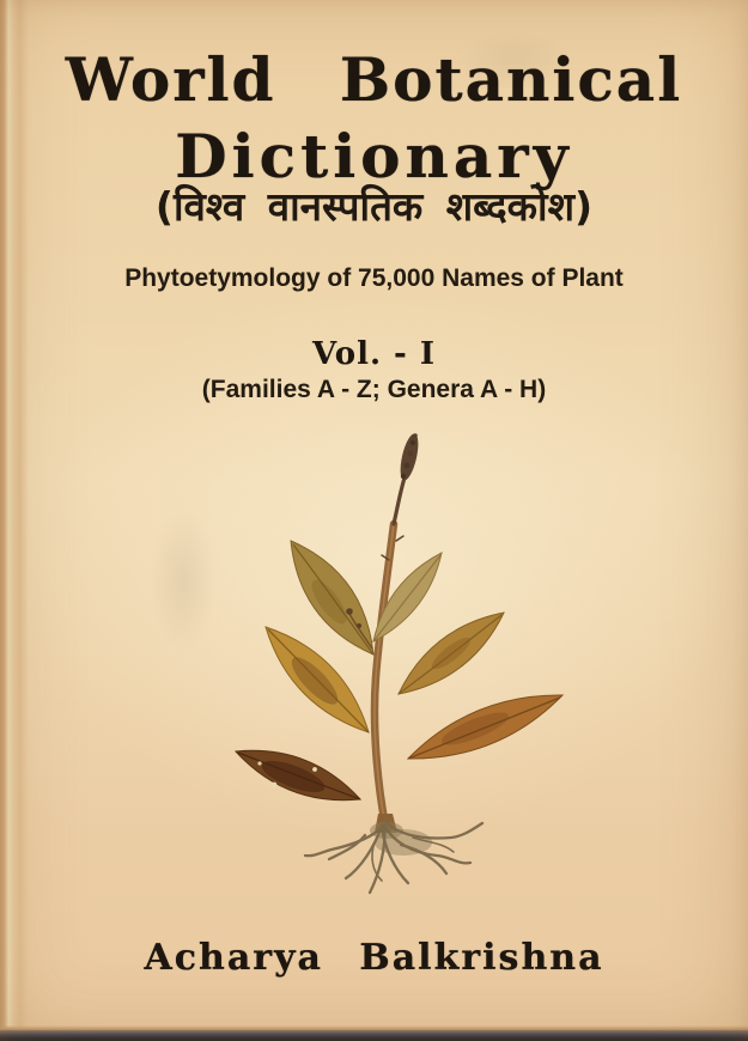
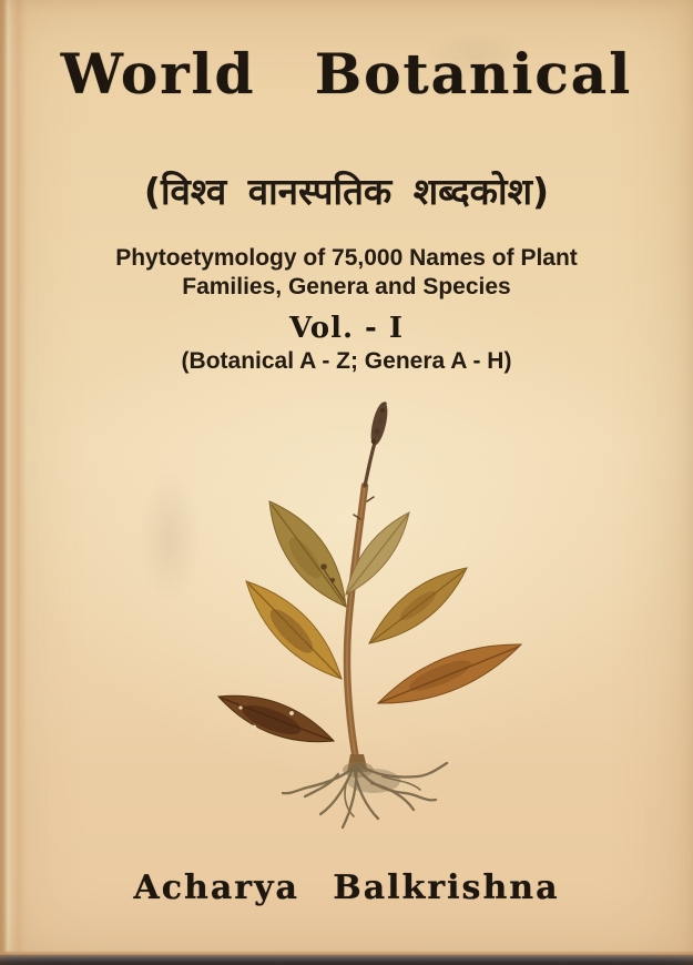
  World Botanical
- Dictionary
  (विश्व वानस्पतिक शब्दकोश)
  Phytoetymology of 75,000 Names of Plant
+ Families, Genera and Species
  Vol. - I
- (Families A - Z; Genera A - H)
+ (Botanical A - Z; Genera A - H)
  Acharya Balkrishna
